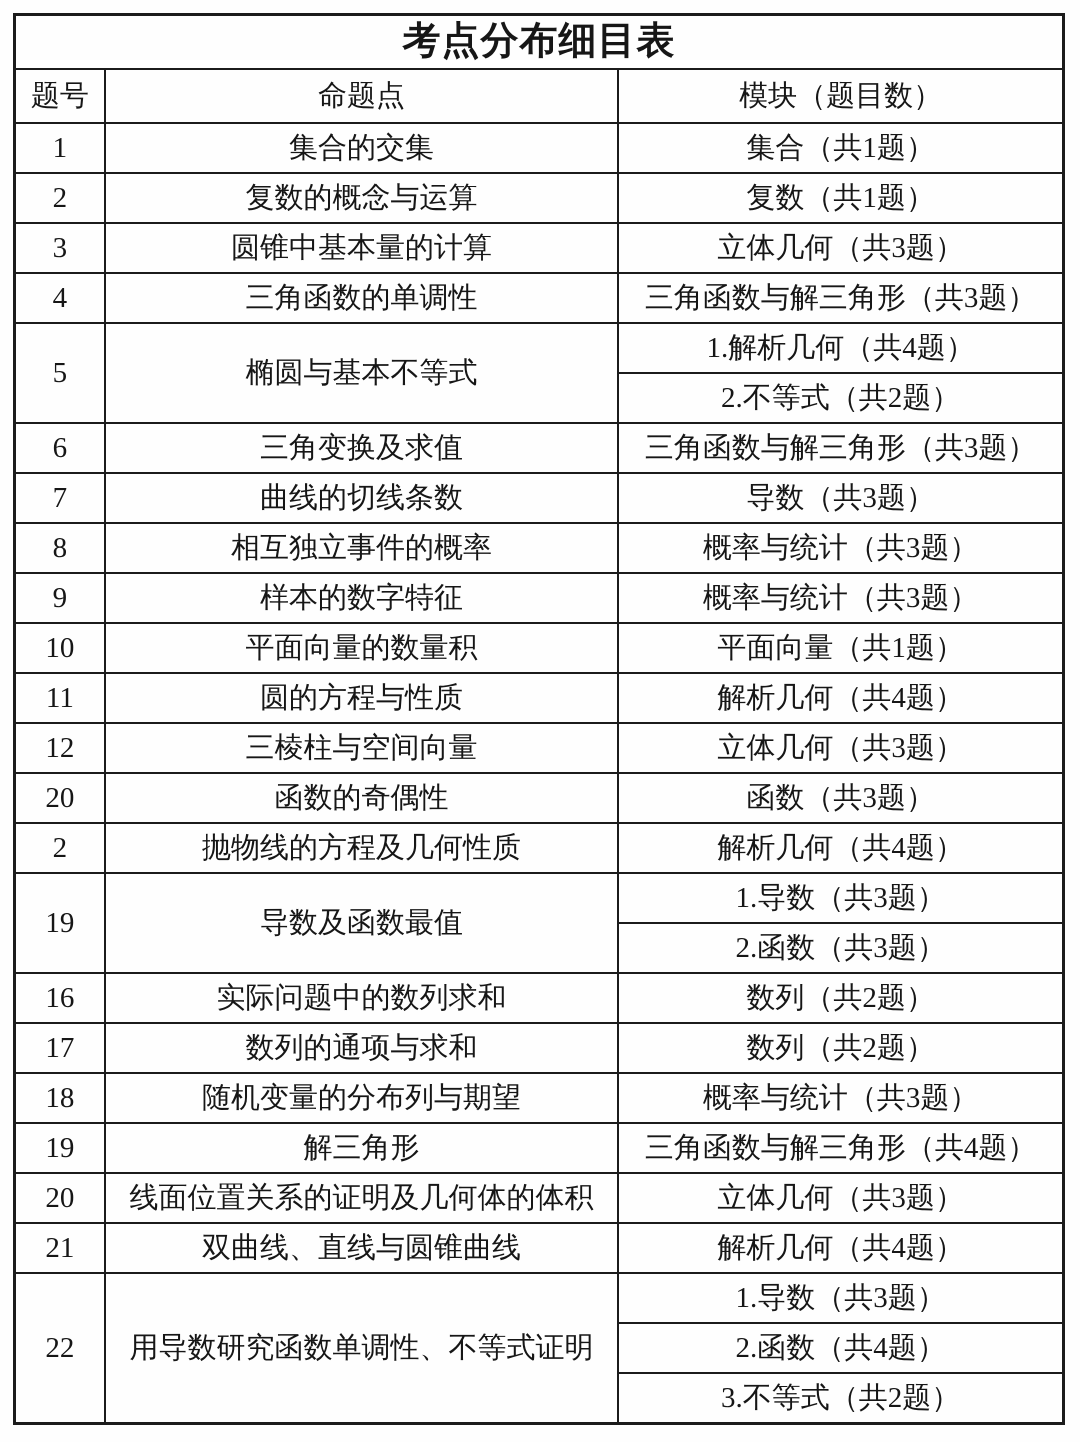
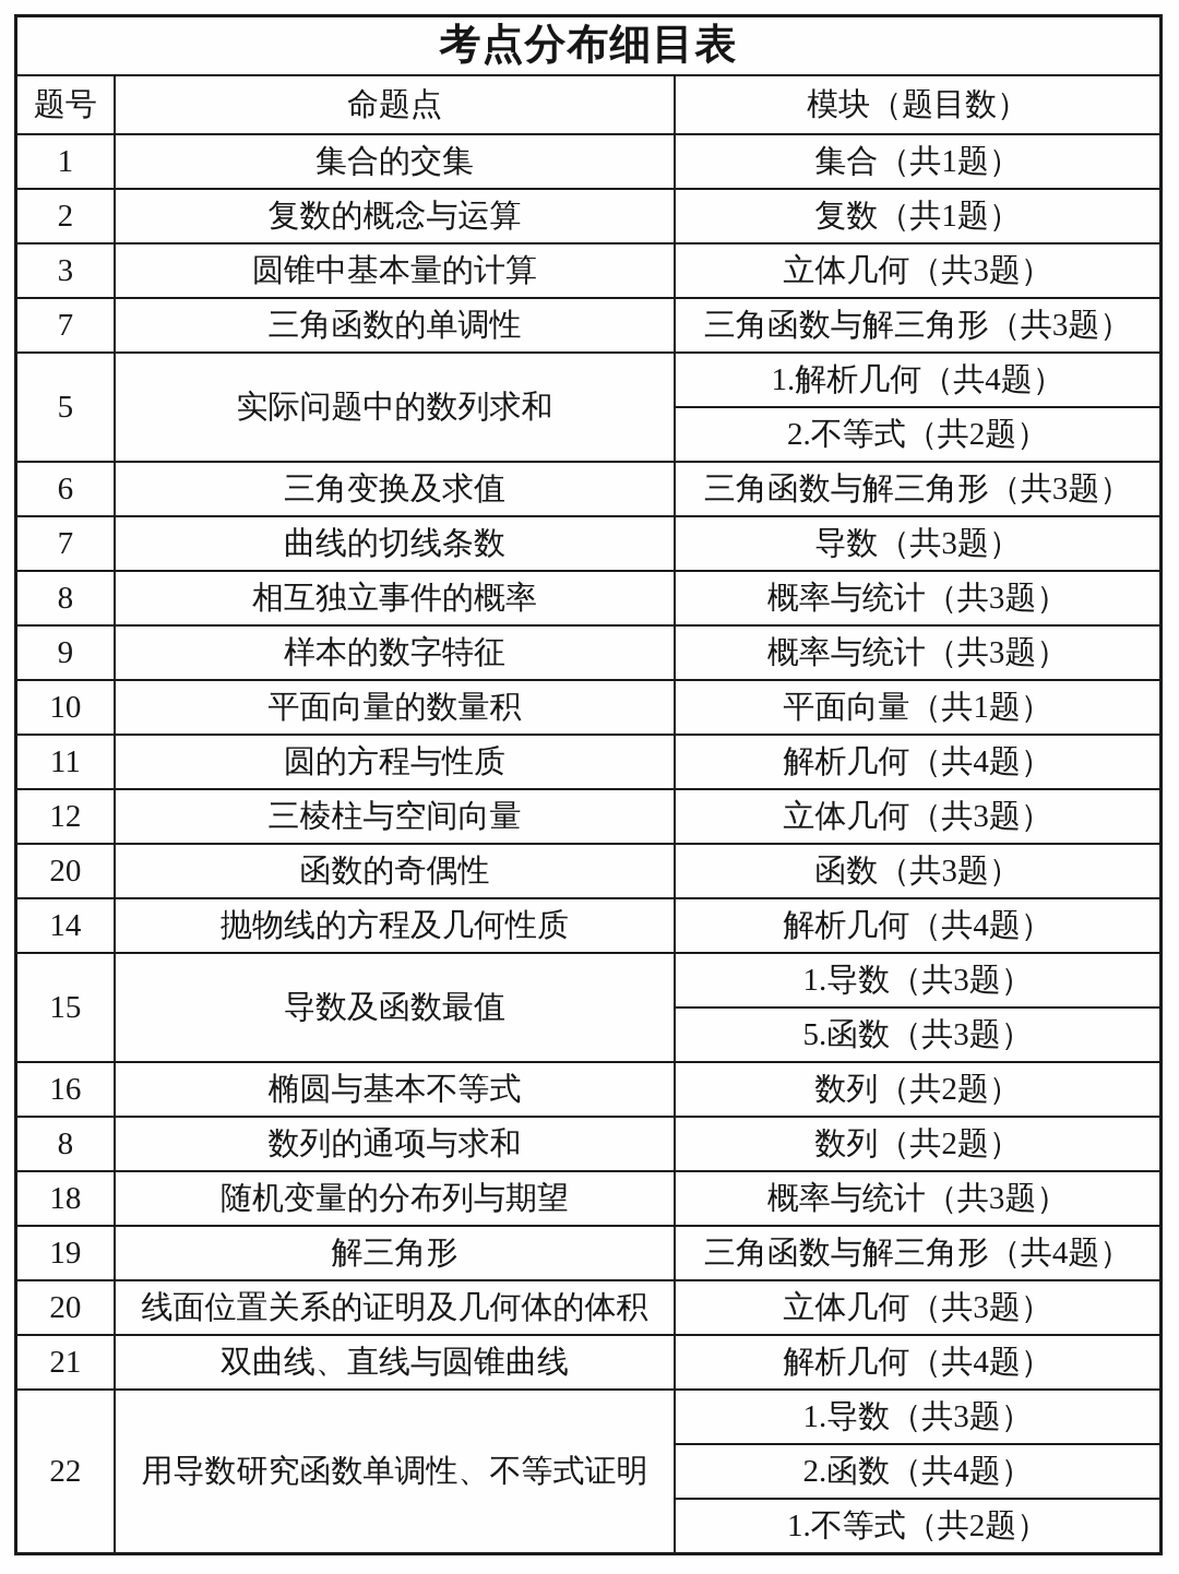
  考点分布细目表
  题号	命题点	模块（题目数）
  1	集合的交集	集合（共1题）
  2	复数的概念与运算	复数（共1题）
  3	圆锥中基本量的计算	立体几何（共3题）
- 4	三角函数的单调性	三角函数与解三角形（共3题）
+ 7	三角函数的单调性	三角函数与解三角形（共3题）
- 5	椭圆与基本不等式	1.解析几何（共4题）
+ 5	实际问题中的数列求和	1.解析几何（共4题）
  2.不等式（共2题）
  6	三角变换及求值	三角函数与解三角形（共3题）
  7	曲线的切线条数	导数（共3题）
  8	相互独立事件的概率	概率与统计（共3题）
  9	样本的数字特征	概率与统计（共3题）
  10	平面向量的数量积	平面向量（共1题）
  11	圆的方程与性质	解析几何（共4题）
  12	三棱柱与空间向量	立体几何（共3题）
  20	函数的奇偶性	函数（共3题）
- 2	抛物线的方程及几何性质	解析几何（共4题）
+ 14	抛物线的方程及几何性质	解析几何（共4题）
- 19	导数及函数最值	1.导数（共3题）
+ 15	导数及函数最值	1.导数（共3题）
- 2.函数（共3题）
+ 5.函数（共3题）
- 16	实际问题中的数列求和	数列（共2题）
+ 16	椭圆与基本不等式	数列（共2题）
- 17	数列的通项与求和	数列（共2题）
+ 8	数列的通项与求和	数列（共2题）
  18	随机变量的分布列与期望	概率与统计（共3题）
  19	解三角形	三角函数与解三角形（共4题）
  20	线面位置关系的证明及几何体的体积	立体几何（共3题）
  21	双曲线、直线与圆锥曲线	解析几何（共4题）
  22	用导数研究函数单调性、不等式证明	1.导数（共3题）
  2.函数（共4题）
- 3.不等式（共2题）
+ 1.不等式（共2题）
